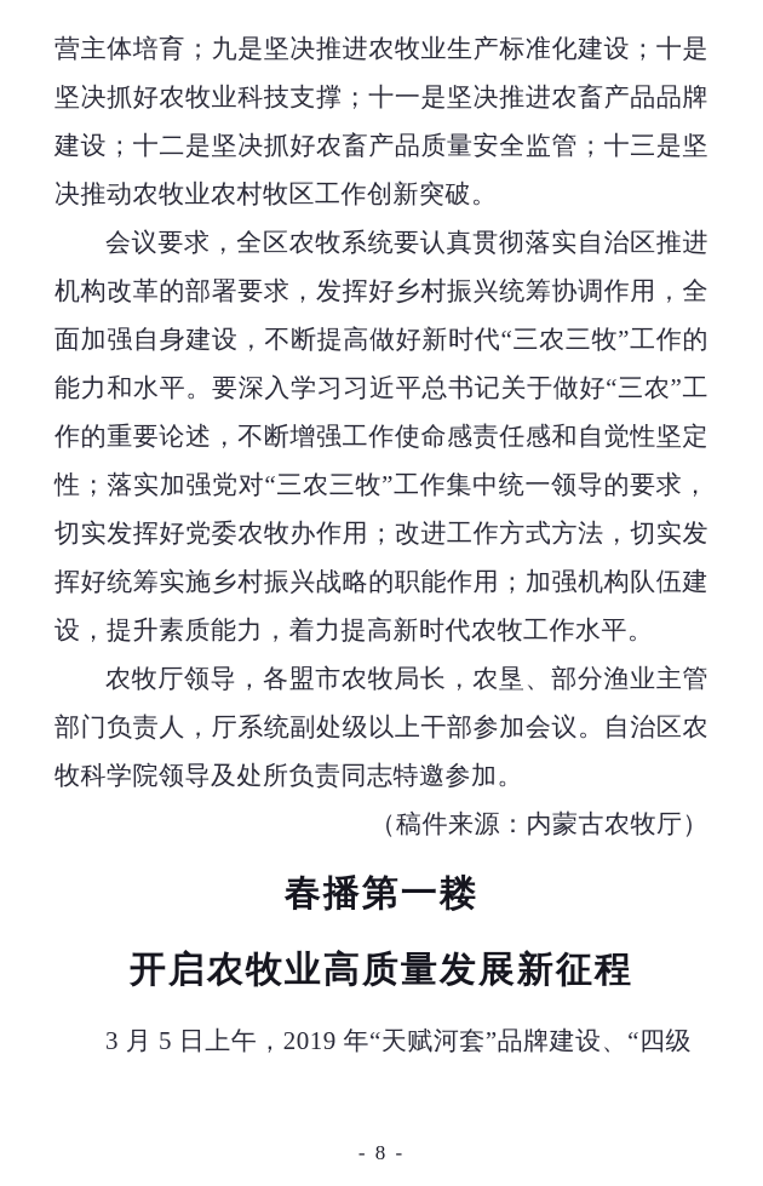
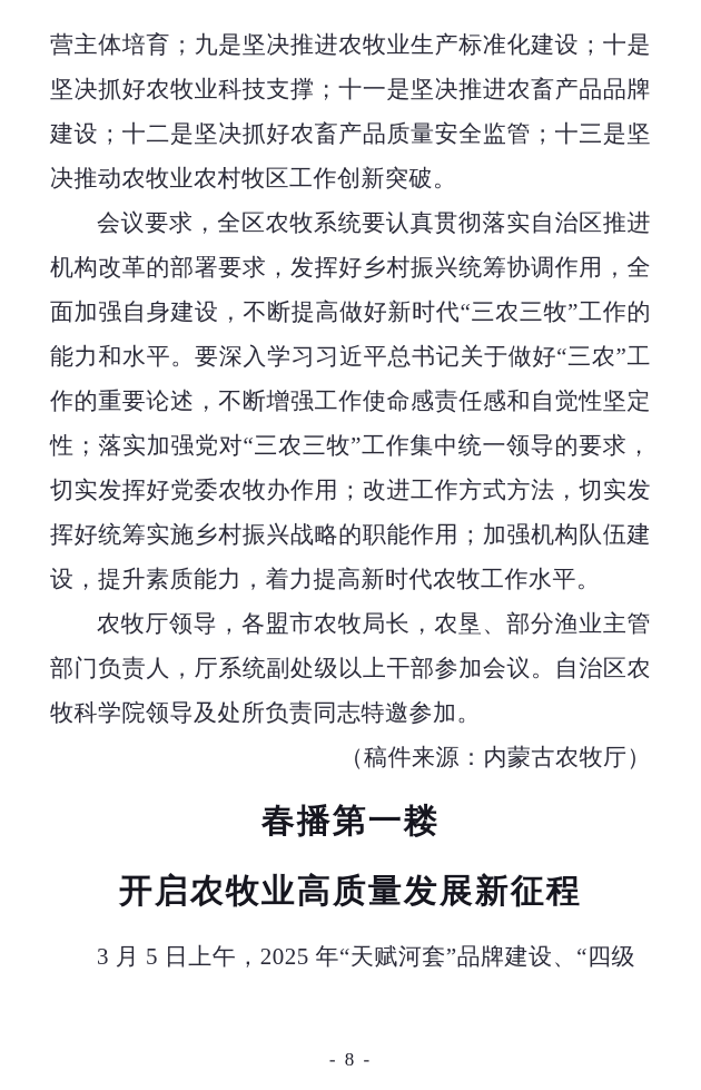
  营主体培育；九是坚决推进农牧业生产标准化建设；十是坚决抓好农牧业科技支撑；十一是坚决推进农畜产品品牌建设；十二是坚决抓好农畜产品质量安全监管；十三是坚决推动农牧业农村牧区工作创新突破。
  会议要求，全区农牧系统要认真贯彻落实自治区推进机构改革的部署要求，发挥好乡村振兴统筹协调作用，全面加强自身建设，不断提高做好新时代“三农三牧”工作的能力和水平。要深入学习习近平总书记关于做好“三农”工作的重要论述，不断增强工作使命感责任感和自觉性坚定性；落实加强党对“三农三牧”工作集中统一领导的要求，切实发挥好党委农牧办作用；改进工作方式方法，切实发挥好统筹实施乡村振兴战略的职能作用；加强机构队伍建设，提升素质能力，着力提高新时代农牧工作水平。
  农牧厅领导，各盟市农牧局长，农垦、部分渔业主管部门负责人，厅系统副处级以上干部参加会议。自治区农牧科学院领导及处所负责同志特邀参加。
  （稿件来源：内蒙古农牧厅）
  春播第一耧
  开启农牧业高质量发展新征程
- 3 月 5 日上午，2019 年“天赋河套”品牌建设、“四级
+ 3 月 5 日上午，2025 年“天赋河套”品牌建设、“四级
  - 8 -
